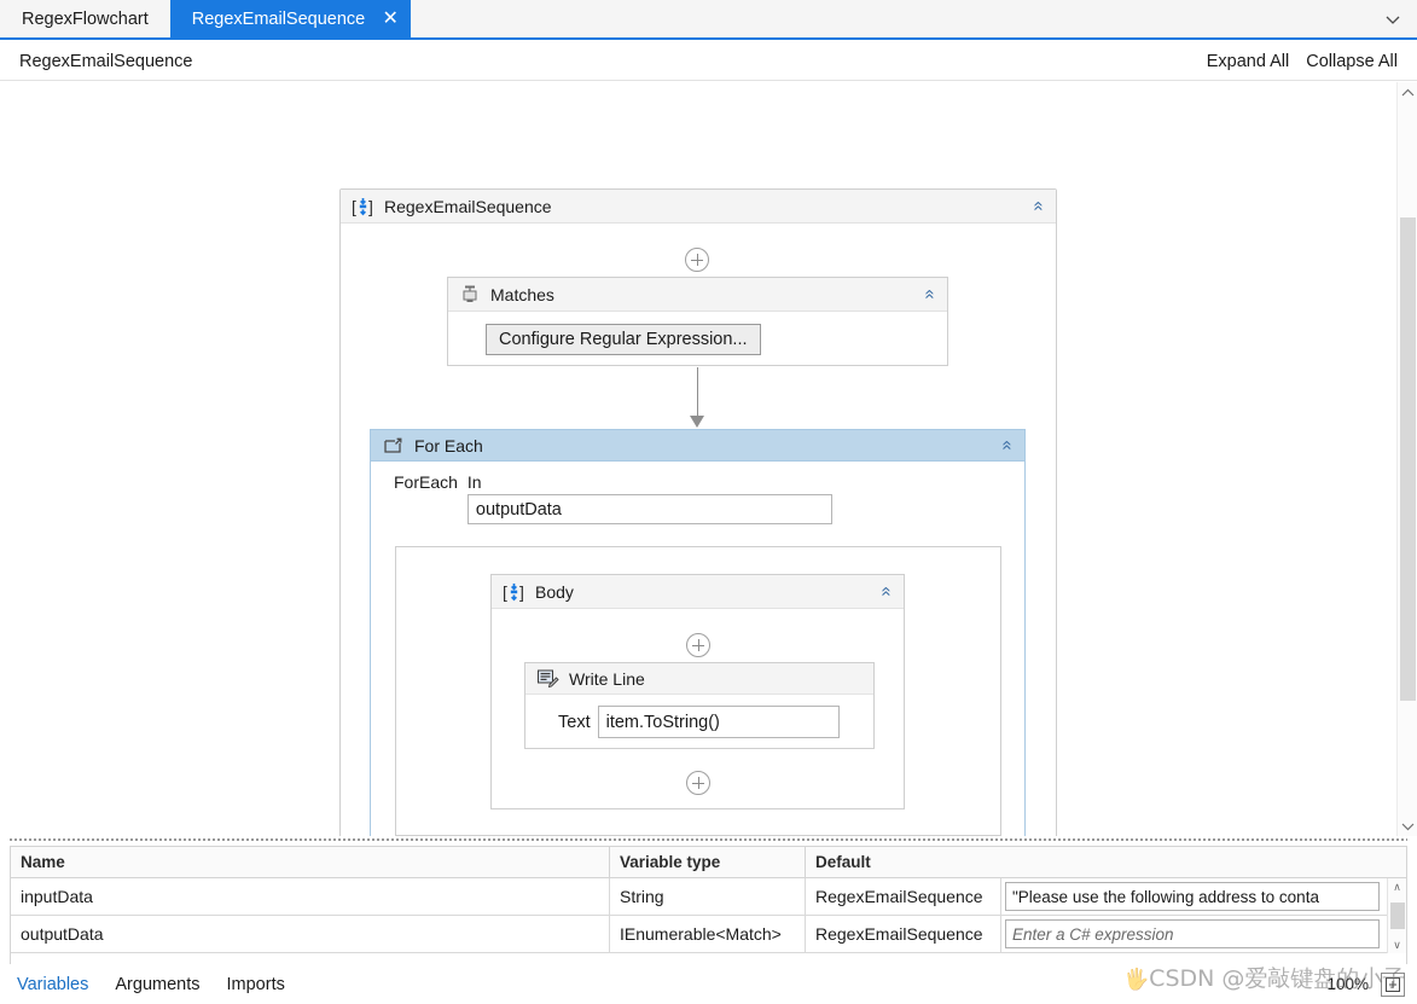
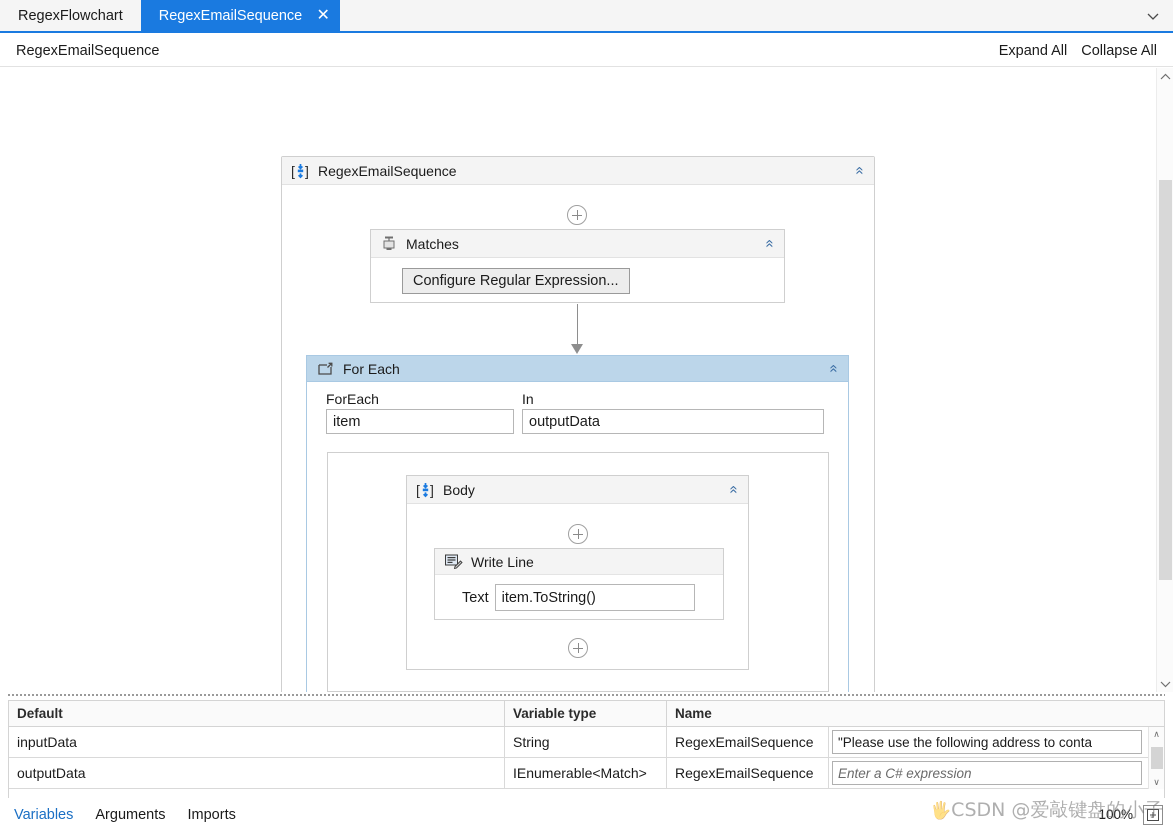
  RegexFlowchart
  RegexEmailSequence
  ✕
  RegexEmailSequence
  Expand All
  Collapse All
  [
  ]
  RegexEmailSequence
  Matches
  Configure Regular Expression...
  For Each
  ForEach
+ item
  In
  outputData
  [
  ]
  Body
  Write Line
  Text
  item.ToString()
- Name
+ Default
  Variable type
- Default
+ Name
  inputData
  String
  RegexEmailSequence
  "Please use the following address to conta
  outputData
  IEnumerable<Match>
  RegexEmailSequence
  Enter a C# expression
  ∧
  ∨
  Variables
  Arguments
  Imports
  100%
  🖐CSDN @爱敲键盘的小子
